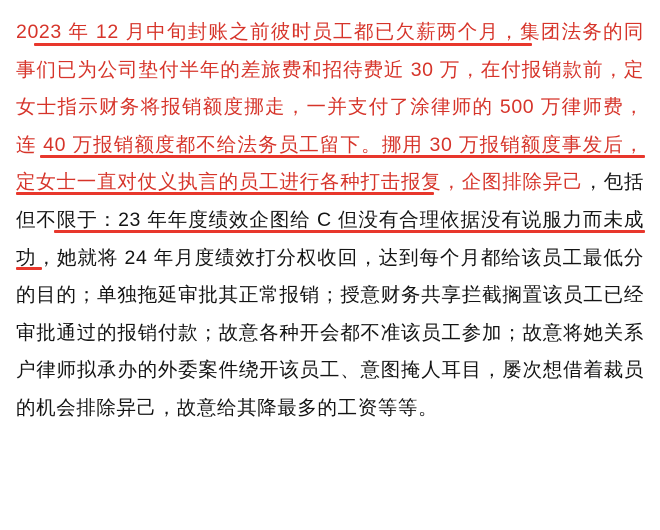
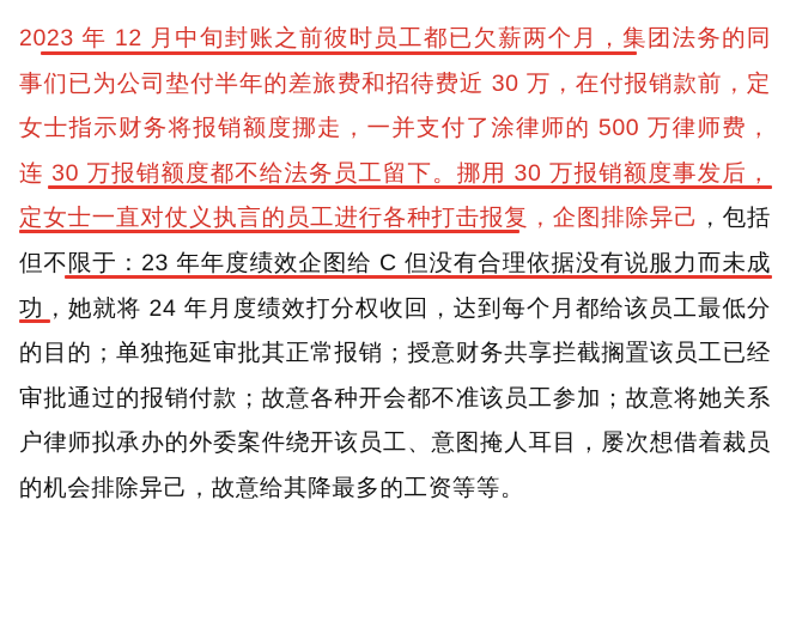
- 2023 年 12 月中旬封账之前彼时员工都已欠薪两个月，集团法务的同事们已为公司垫付半年的差旅费和招待费近 30 万，在付报销款前，定女士指示财务将报销额度挪走，一并支付了涂律师的 500 万律师费，连 40 万报销额度都不给法务员工留下。挪用 30 万报销额度事发后，定女士一直对仗义执言的员工进行各种打击报复，企图排除异己，包括但不限于：23 年年度绩效企图给 C 但没有合理依据没有说服力而未成功，她就将 24 年月度绩效打分权收回，达到每个月都给该员工最低分的目的；单独拖延审批其正常报销；授意财务共享拦截搁置该员工已经审批通过的报销付款；故意各种开会都不准该员工参加；故意将她关系户律师拟承办的外委案件绕开该员工、意图掩人耳目，屡次想借着裁员的机会排除异己，故意给其降最多的工资等等。
+ 2023 年 12 月中旬封账之前彼时员工都已欠薪两个月，集团法务的同事们已为公司垫付半年的差旅费和招待费近 30 万，在付报销款前，定女士指示财务将报销额度挪走，一并支付了涂律师的 500 万律师费，连 30 万报销额度都不给法务员工留下。挪用 30 万报销额度事发后，定女士一直对仗义执言的员工进行各种打击报复，企图排除异己，包括但不限于：23 年年度绩效企图给 C 但没有合理依据没有说服力而未成功，她就将 24 年月度绩效打分权收回，达到每个月都给该员工最低分的目的；单独拖延审批其正常报销；授意财务共享拦截搁置该员工已经审批通过的报销付款；故意各种开会都不准该员工参加；故意将她关系户律师拟承办的外委案件绕开该员工、意图掩人耳目，屡次想借着裁员的机会排除异己，故意给其降最多的工资等等。
